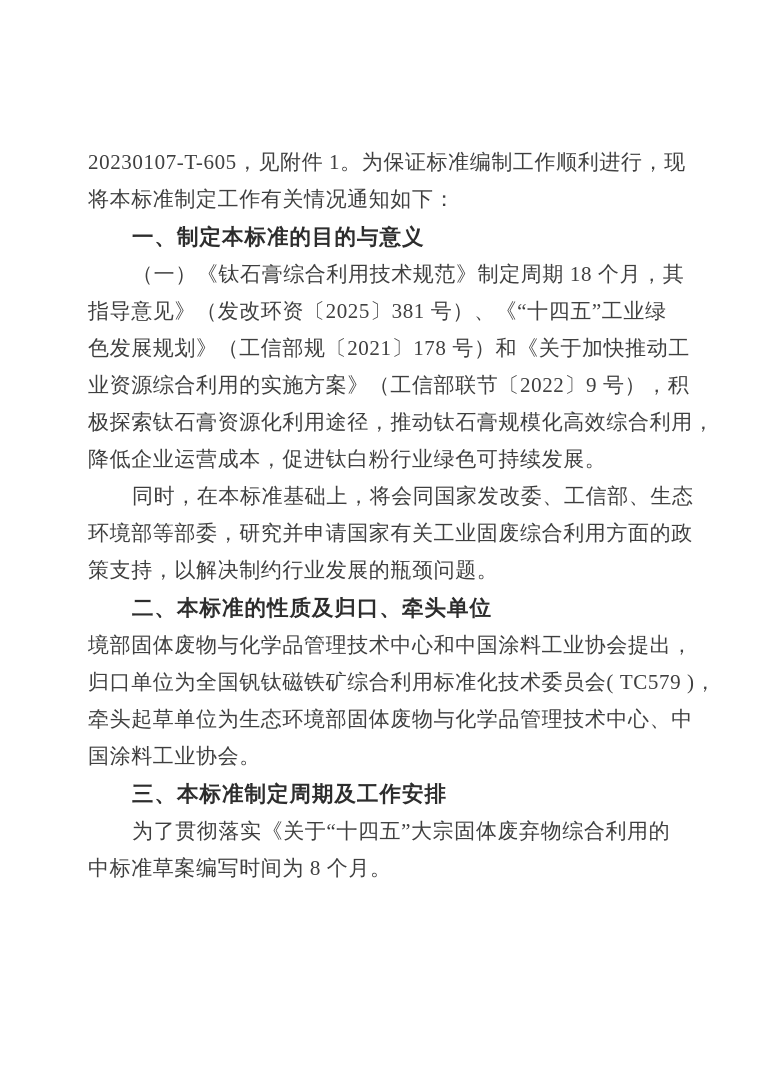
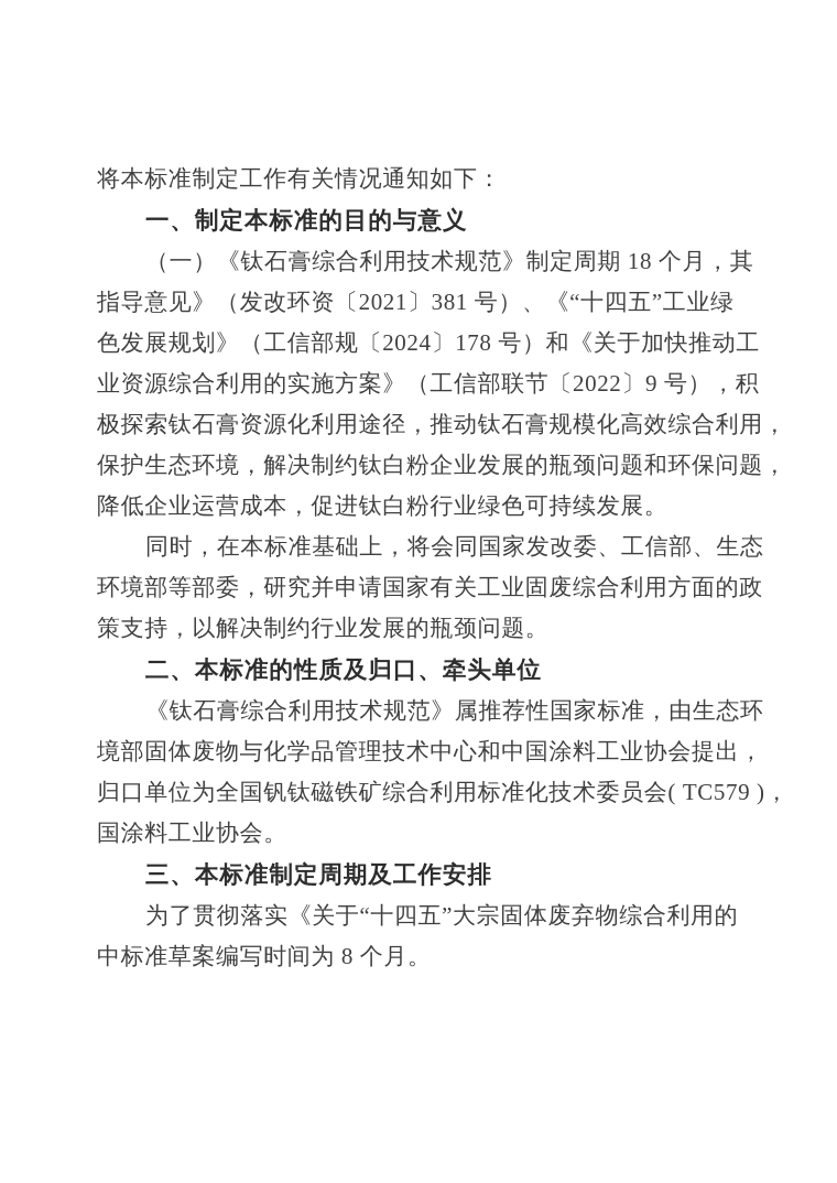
- 20230107-T-605，见附件 1。为保证标准编制工作顺利进行，现
  将本标准制定工作有关情况通知如下：
  一、制定本标准的目的与意义
  （一）《钛石膏综合利用技术规范》制定周期 18 个月，其
- 指导意见》（发改环资〔2025〕381 号）、《“十四五”工业绿
+ 指导意见》（发改环资〔2021〕381 号）、《“十四五”工业绿
- 色发展规划》（工信部规〔2021〕178 号）和《关于加快推动工
+ 色发展规划》（工信部规〔2024〕178 号）和《关于加快推动工
  业资源综合利用的实施方案》（工信部联节〔2022〕9 号），积
  极探索钛石膏资源化利用途径，推动钛石膏规模化高效综合利用，
+ 保护生态环境，解决制约钛白粉企业发展的瓶颈问题和环保问题，
  降低企业运营成本，促进钛白粉行业绿色可持续发展。
  同时，在本标准基础上，将会同国家发改委、工信部、生态
  环境部等部委，研究并申请国家有关工业固废综合利用方面的政
  策支持，以解决制约行业发展的瓶颈问题。
  二、本标准的性质及归口、牵头单位
+ 《钛石膏综合利用技术规范》属推荐性国家标准，由生态环
  境部固体废物与化学品管理技术中心和中国涂料工业协会提出，
  归口单位为全国钒钛磁铁矿综合利用标准化技术委员会( TC579 )，
- 牵头起草单位为生态环境部固体废物与化学品管理技术中心、中
  国涂料工业协会。
  三、本标准制定周期及工作安排
  为了贯彻落实《关于“十四五”大宗固体废弃物综合利用的
  中标准草案编写时间为 8 个月。
